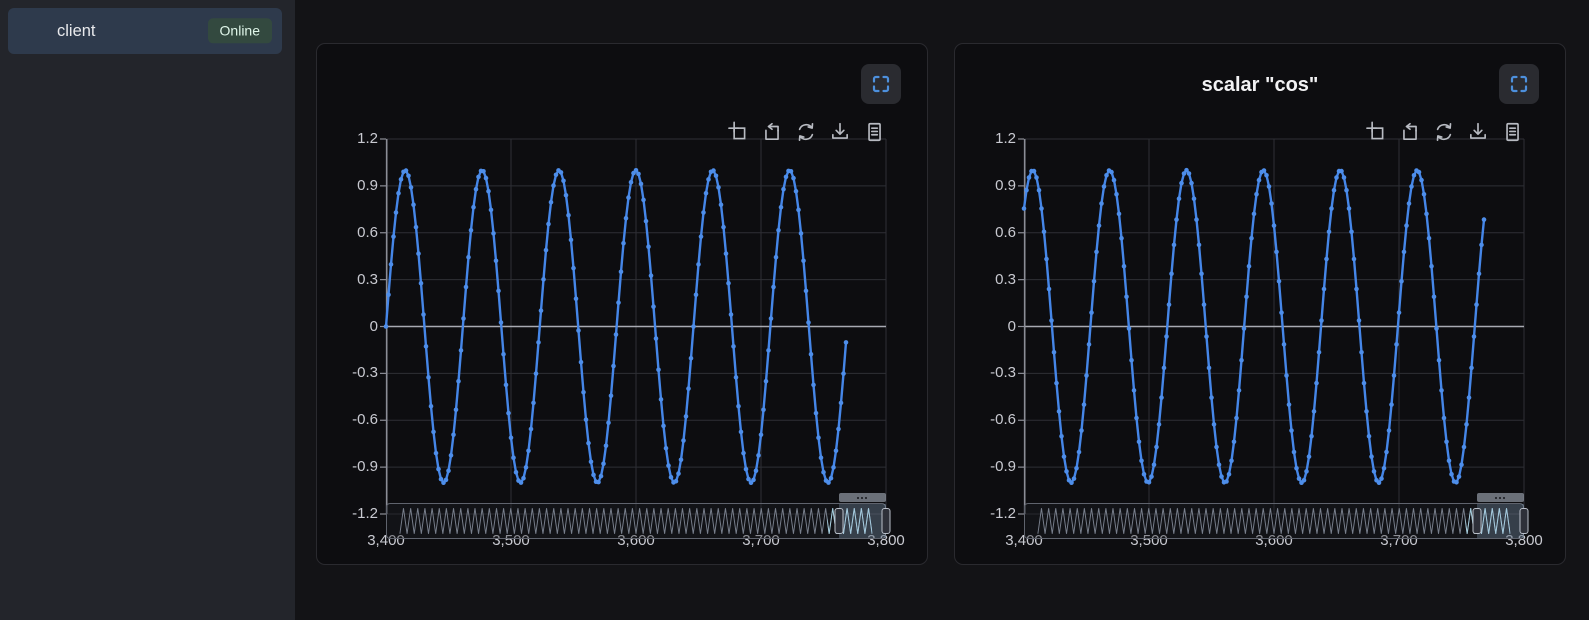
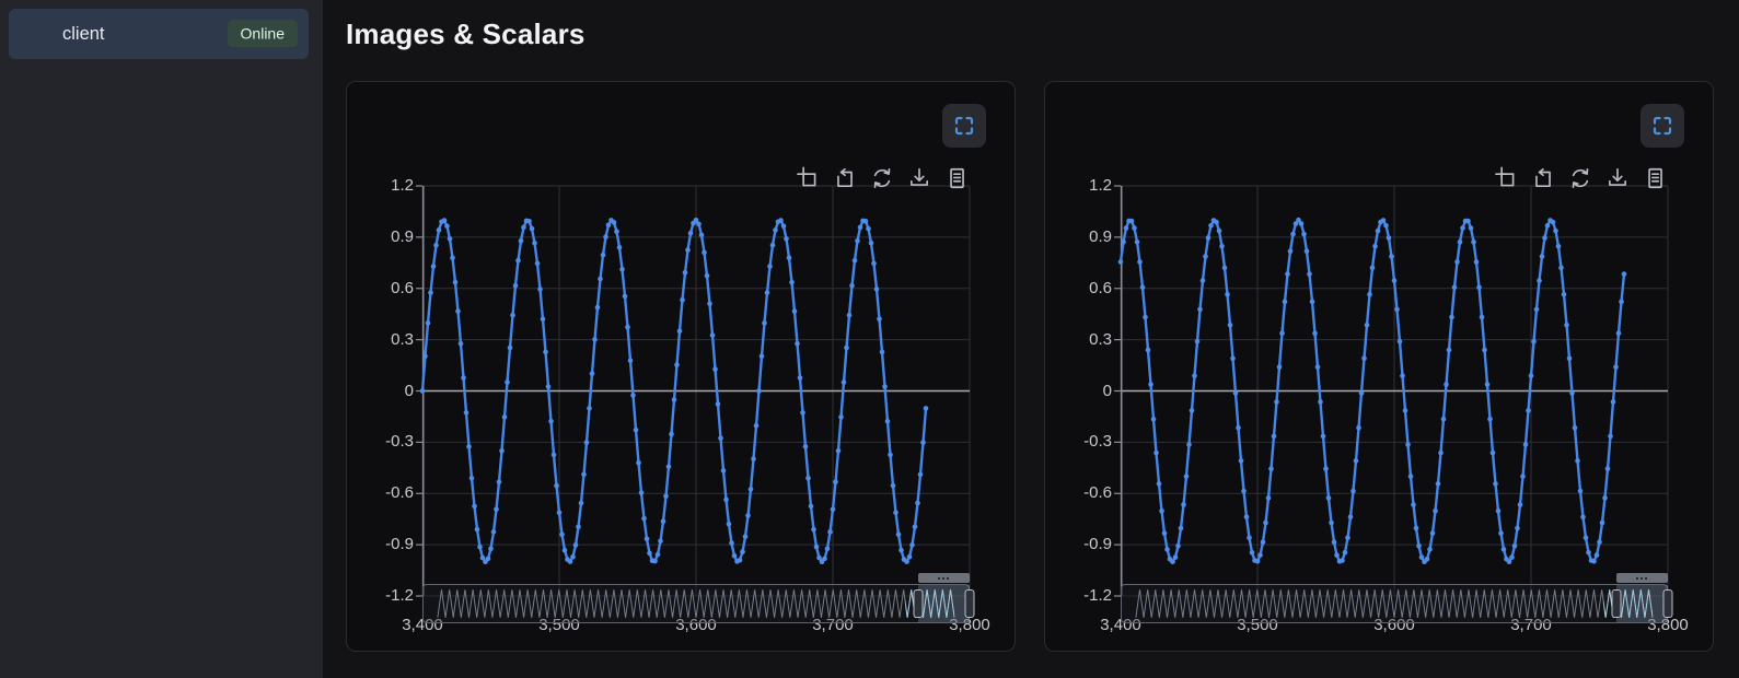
  client
  Online
+ Images & Scalars
  1.2
  0.9
  0.6
  0.3
  0
  -0.3
  -0.6
  -0.9
  -1.2
  3,400
  3,500
  3,600
  3,700
  3,800
- scalar "cos"
  1.2
  0.9
  0.6
  0.3
  0
  -0.3
  -0.6
  -0.9
  -1.2
  3,400
  3,500
  3,600
  3,700
  3,800
